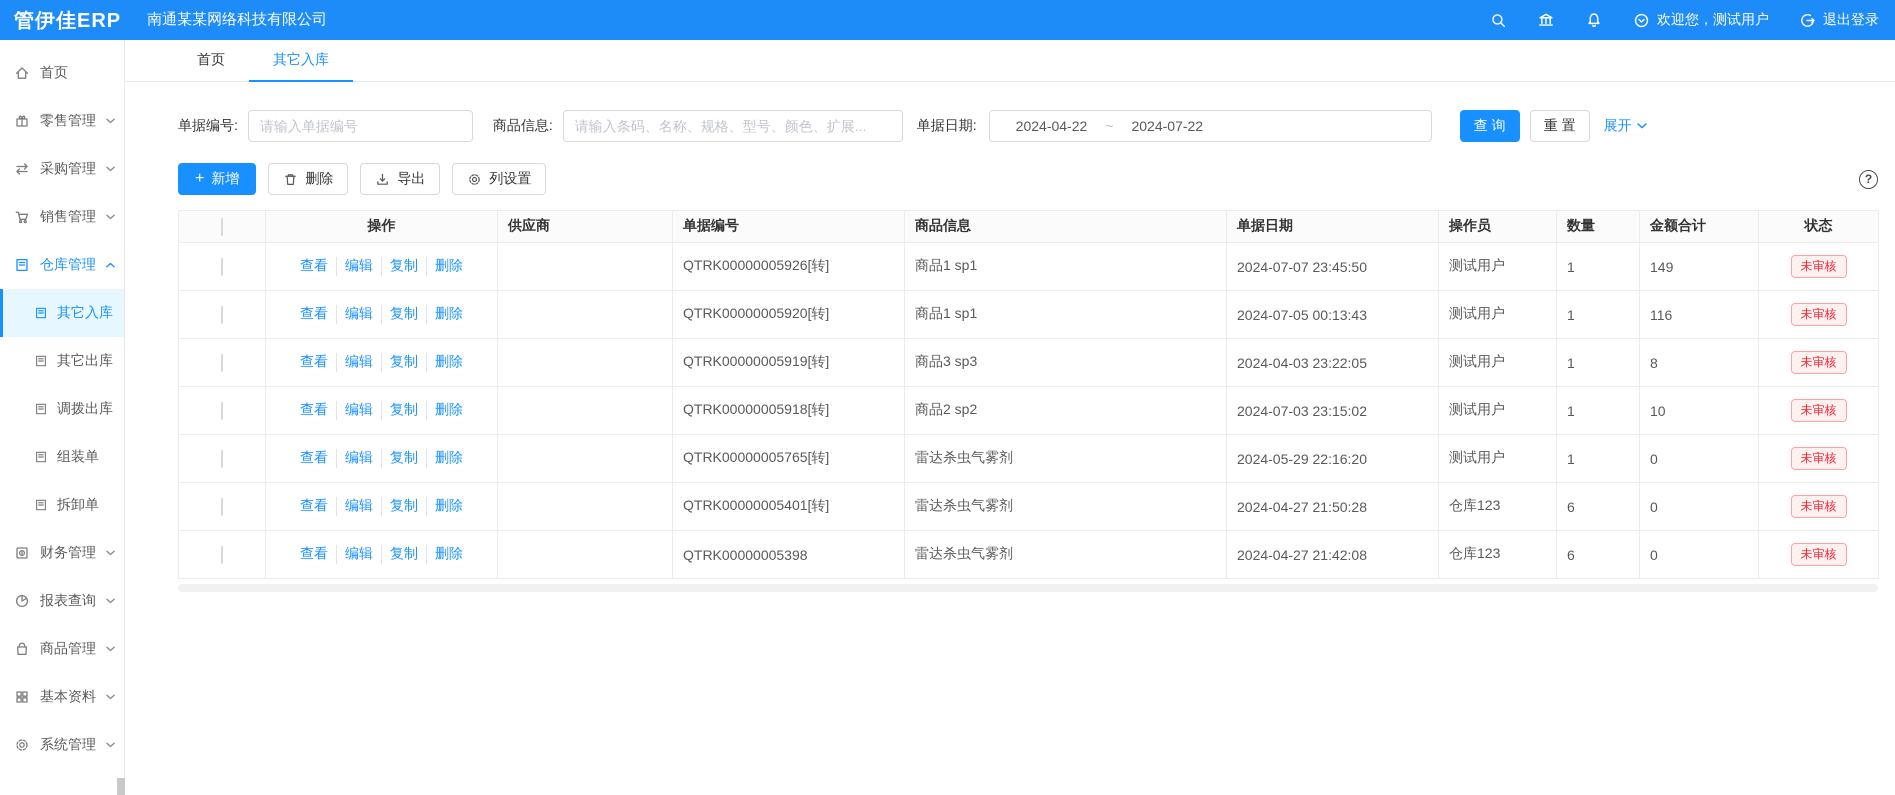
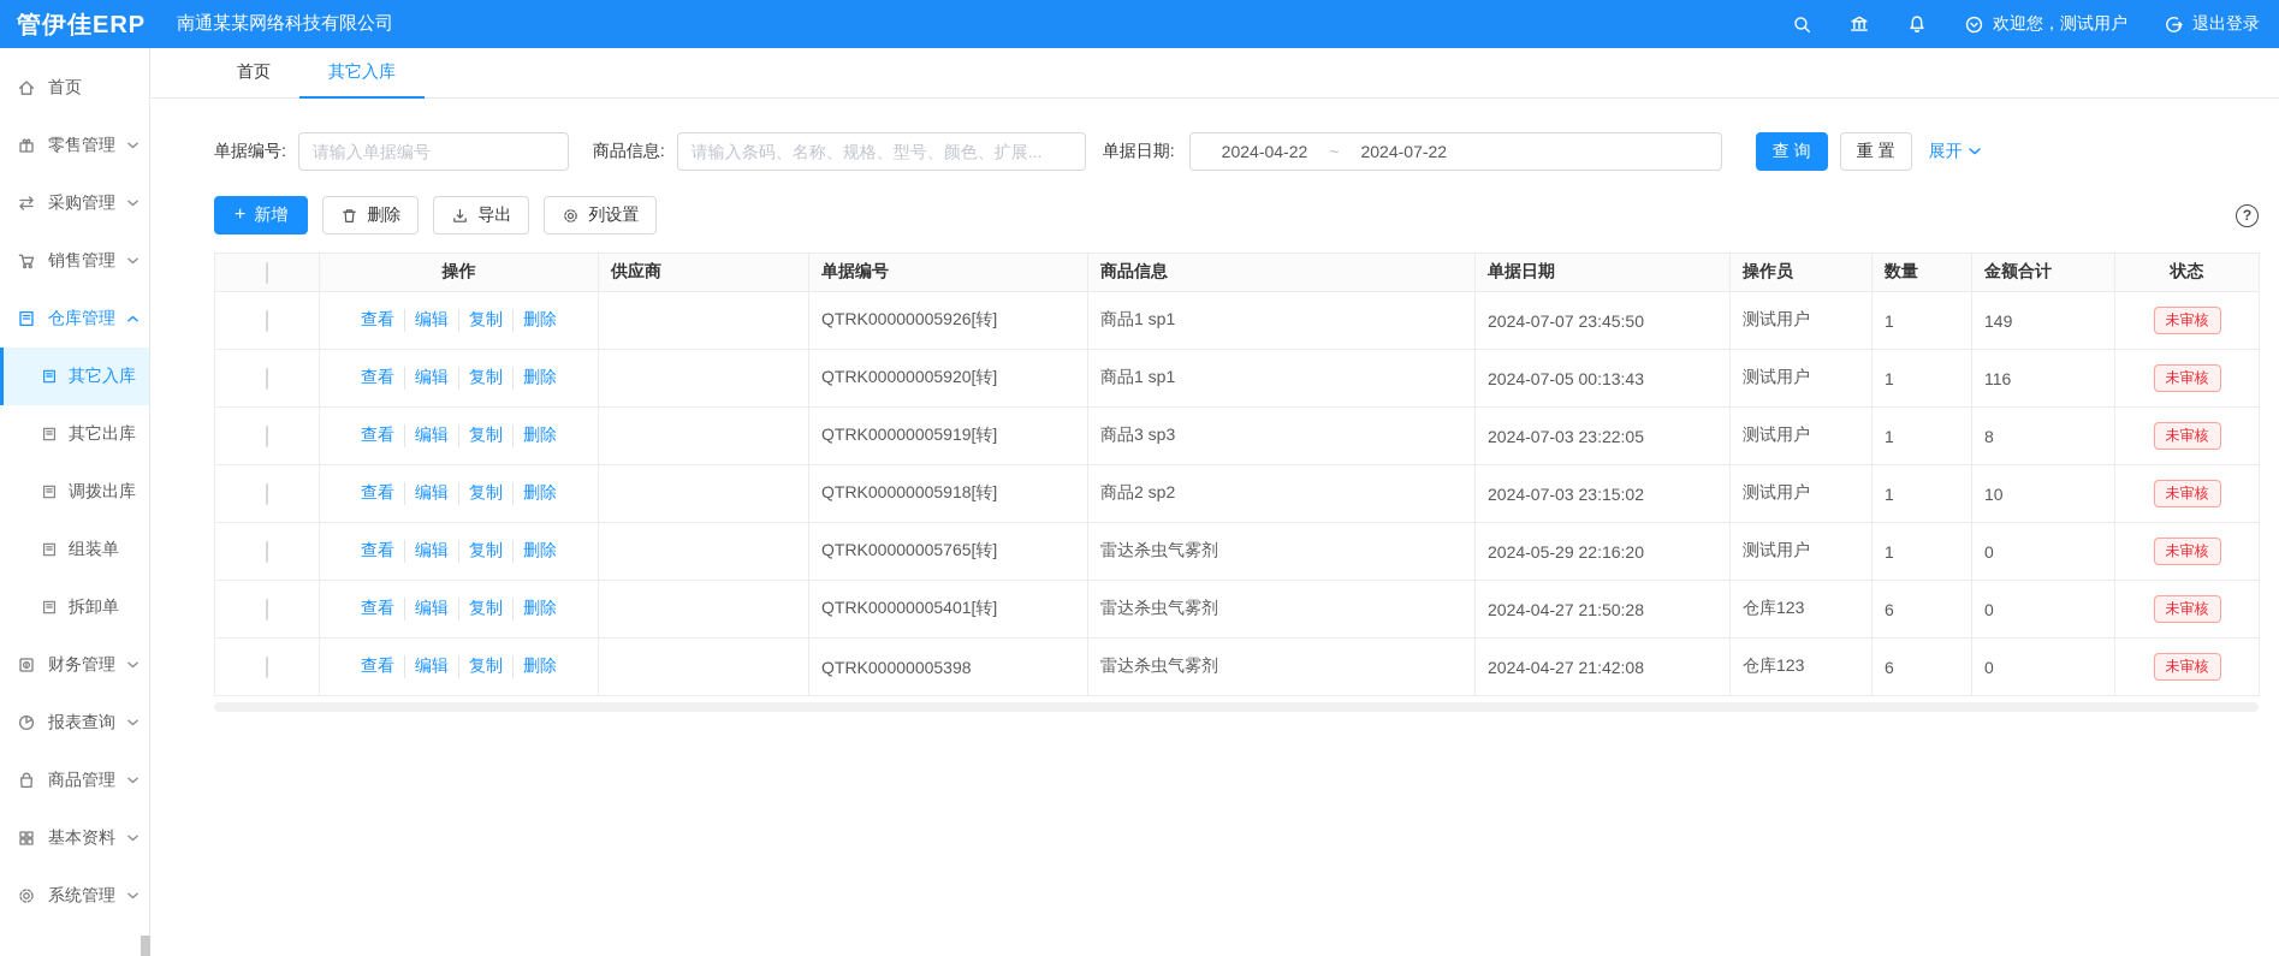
  管伊佳ERP
  南通某某网络科技有限公司
  欢迎您，测试用户
  退出登录
  首页
  零售管理
  采购管理
  销售管理
  仓库管理
  其它入库
  其它出库
  调拨出库
  组装单
  拆卸单
  财务管理
  报表查询
  商品管理
  基本资料
  系统管理
  首页
  其它入库
  单据编号:
  请输入单据编号
  商品信息:
  请输入条码、名称、规格、型号、颜色、扩展...
  单据日期:
  2024-04-22
  ~
  2024-07-22
  查 询
  重 置
  展开
  +
  新增
  删除
  导出
  列设置
  ?
  	操作	供应商	单据编号	商品信息	单据日期	操作员	数量	金额合计	状态
  	查看 编辑 复制 删除		QTRK00000005926[转]	商品1 sp1	2024-07-07 23:45:50	测试用户	1	149	未审核
  	查看 编辑 复制 删除		QTRK00000005920[转]	商品1 sp1	2024-07-05 00:13:43	测试用户	1	116	未审核
- 	查看 编辑 复制 删除		QTRK00000005919[转]	商品3 sp3	2024-04-03 23:22:05	测试用户	1	8	未审核
+ 	查看 编辑 复制 删除		QTRK00000005919[转]	商品3 sp3	2024-07-03 23:22:05	测试用户	1	8	未审核
  	查看 编辑 复制 删除		QTRK00000005918[转]	商品2 sp2	2024-07-03 23:15:02	测试用户	1	10	未审核
  	查看 编辑 复制 删除		QTRK00000005765[转]	雷达杀虫气雾剂	2024-05-29 22:16:20	测试用户	1	0	未审核
  	查看 编辑 复制 删除		QTRK00000005401[转]	雷达杀虫气雾剂	2024-04-27 21:50:28	仓库123	6	0	未审核
  	查看 编辑 复制 删除		QTRK00000005398	雷达杀虫气雾剂	2024-04-27 21:42:08	仓库123	6	0	未审核
